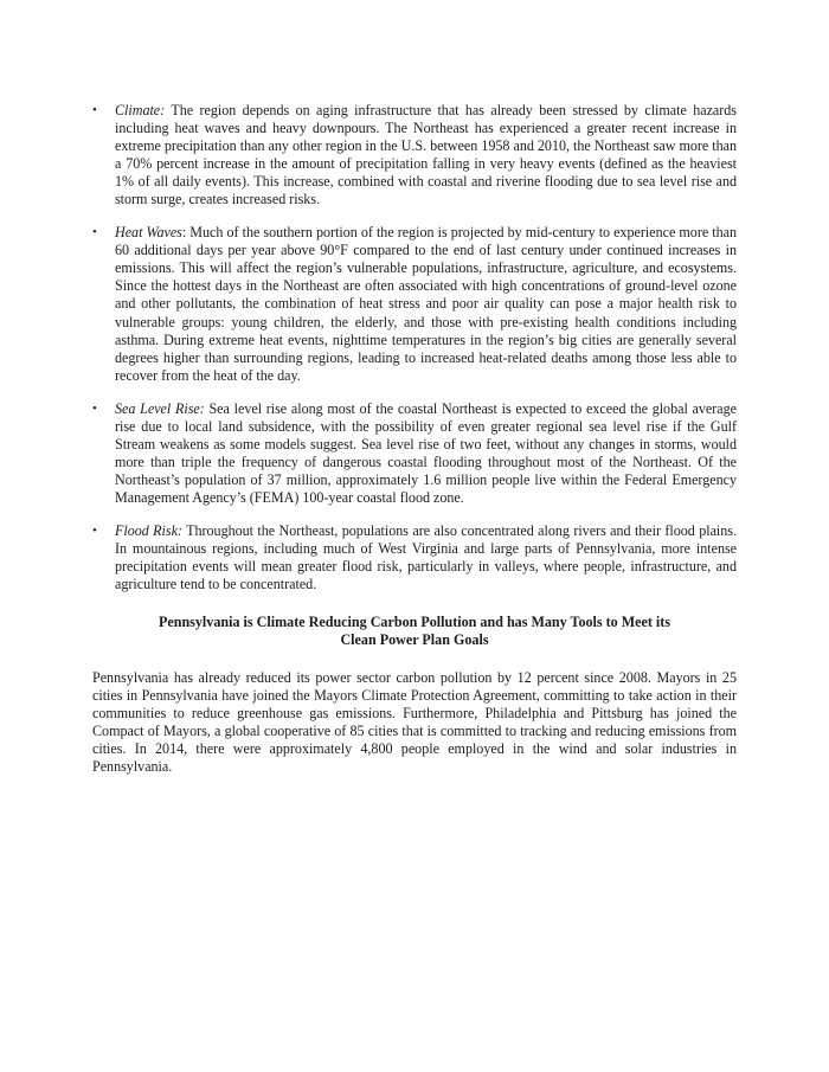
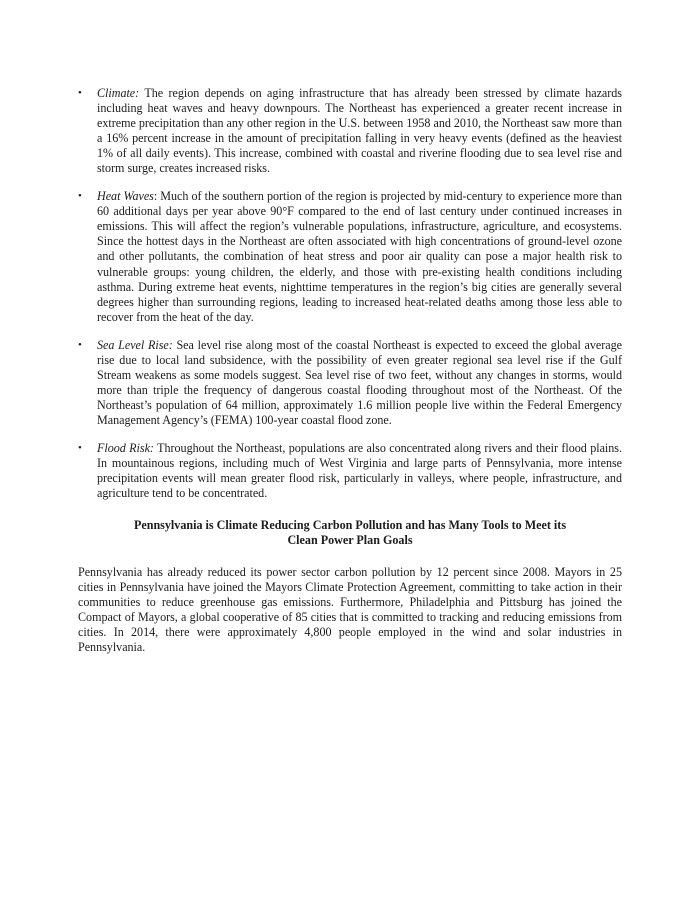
  •
- Climate: The region depends on aging infrastructure that has already been stressed by climate hazards including heat waves and heavy downpours. The Northeast has experienced a greater recent increase in extreme precipitation than any other region in the U.S. between 1958 and 2010, the Northeast saw more than a 70% percent increase in the amount of precipitation falling in very heavy events (defined as the heaviest 1% of all daily events). This increase, combined with coastal and riverine flooding due to sea level rise and storm surge, creates increased risks.
+ Climate: The region depends on aging infrastructure that has already been stressed by climate hazards including heat waves and heavy downpours. The Northeast has experienced a greater recent increase in extreme precipitation than any other region in the U.S. between 1958 and 2010, the Northeast saw more than a 16% percent increase in the amount of precipitation falling in very heavy events (defined as the heaviest 1% of all daily events). This increase, combined with coastal and riverine flooding due to sea level rise and storm surge, creates increased risks.
  •
  Heat Waves: Much of the southern portion of the region is projected by mid-century to experience more than 60 additional days per year above 90°F compared to the end of last century under continued increases in emissions. This will affect the region’s vulnerable populations, infrastructure, agriculture, and ecosystems. Since the hottest days in the Northeast are often associated with high concentrations of ground-level ozone and other pollutants, the combination of heat stress and poor air quality can pose a major health risk to vulnerable groups: young children, the elderly, and those with pre-existing health conditions including asthma. During extreme heat events, nighttime temperatures in the region’s big cities are generally several degrees higher than surrounding regions, leading to increased heat-related deaths among those less able to recover from the heat of the day.
  •
- Sea Level Rise: Sea level rise along most of the coastal Northeast is expected to exceed the global average rise due to local land subsidence, with the possibility of even greater regional sea level rise if the Gulf Stream weakens as some models suggest. Sea level rise of two feet, without any changes in storms, would more than triple the frequency of dangerous coastal flooding throughout most of the Northeast. Of the Northeast’s population of 37 million, approximately 1.6 million people live within the Federal Emergency Management Agency’s (FEMA) 100-year coastal flood zone.
+ Sea Level Rise: Sea level rise along most of the coastal Northeast is expected to exceed the global average rise due to local land subsidence, with the possibility of even greater regional sea level rise if the Gulf Stream weakens as some models suggest. Sea level rise of two feet, without any changes in storms, would more than triple the frequency of dangerous coastal flooding throughout most of the Northeast. Of the Northeast’s population of 64 million, approximately 1.6 million people live within the Federal Emergency Management Agency’s (FEMA) 100-year coastal flood zone.
  •
  Flood Risk: Throughout the Northeast, populations are also concentrated along rivers and their flood plains. In mountainous regions, including much of West Virginia and large parts of Pennsylvania, more intense precipitation events will mean greater flood risk, particularly in valleys, where people, infrastructure, and agriculture tend to be concentrated.
  Pennsylvania is Climate Reducing Carbon Pollution and has Many Tools to Meet its
  Clean Power Plan Goals
  Pennsylvania has already reduced its power sector carbon pollution by 12 percent since 2008. Mayors in 25 cities in Pennsylvania have joined the Mayors Climate Protection Agreement, committing to take action in their communities to reduce greenhouse gas emissions. Furthermore, Philadelphia and Pittsburg has joined the Compact of Mayors, a global cooperative of 85 cities that is committed to tracking and reducing emissions from cities. In 2014, there were approximately 4,800 people employed in the wind and solar industries in Pennsylvania.
